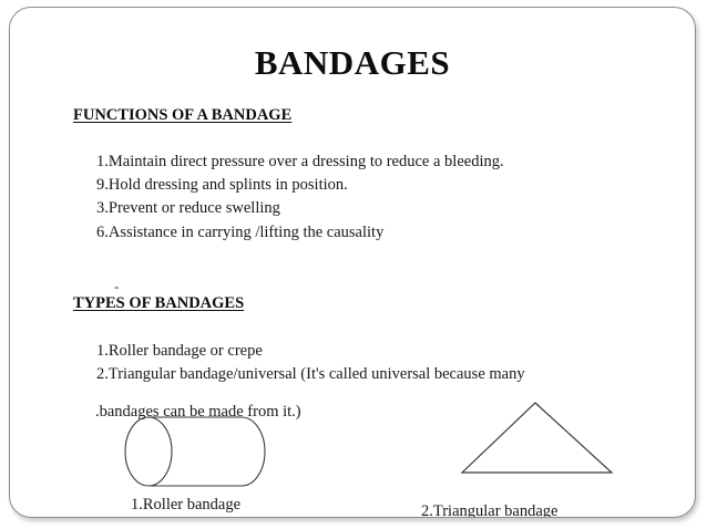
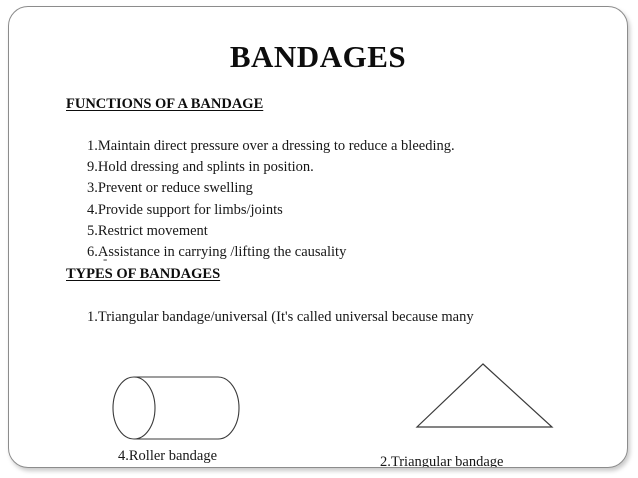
  BANDAGES
  FUNCTIONS OF A BANDAGE
  1.Maintain direct pressure over a dressing to reduce a bleeding.
  9.Hold dressing and splints in position.
  3.Prevent or reduce swelling
+ 4.Provide support for limbs/joints
+ 5.Restrict movement
  6.Assistance in carrying /lifting the causality
  -
  TYPES OF BANDAGES
- 1.Roller bandage or crepe
- 2.Triangular bandage/universal (It's called universal because many
+ 1.Triangular bandage/universal (It's called universal because many
- .bandages can be made from it.)
- 1.Roller bandage
+ 4.Roller bandage
  2.Triangular bandage
